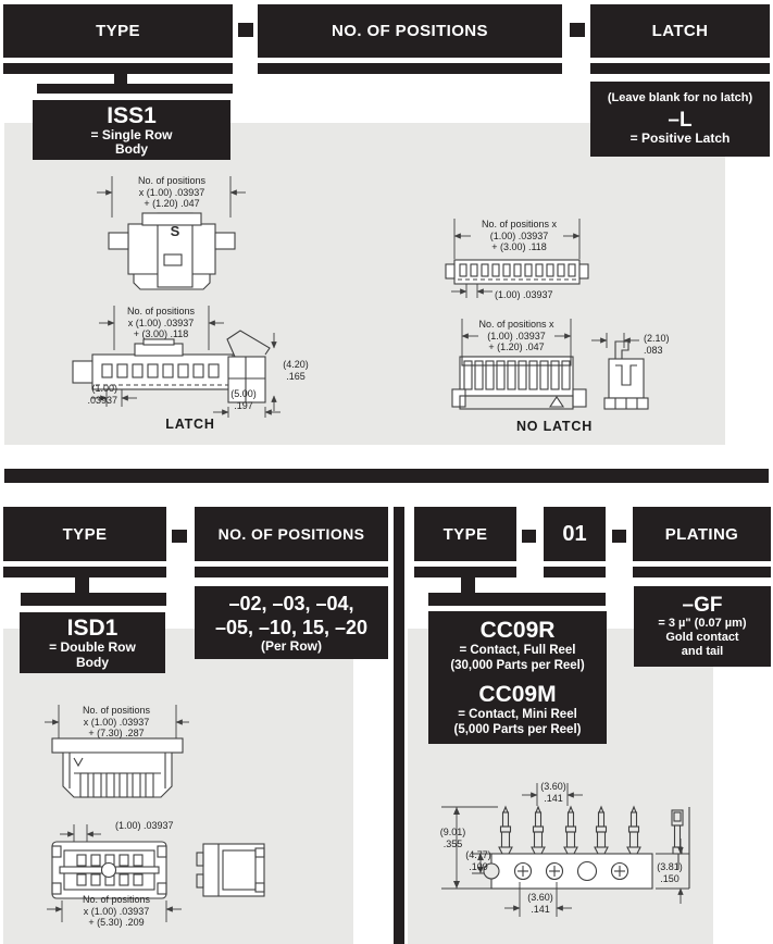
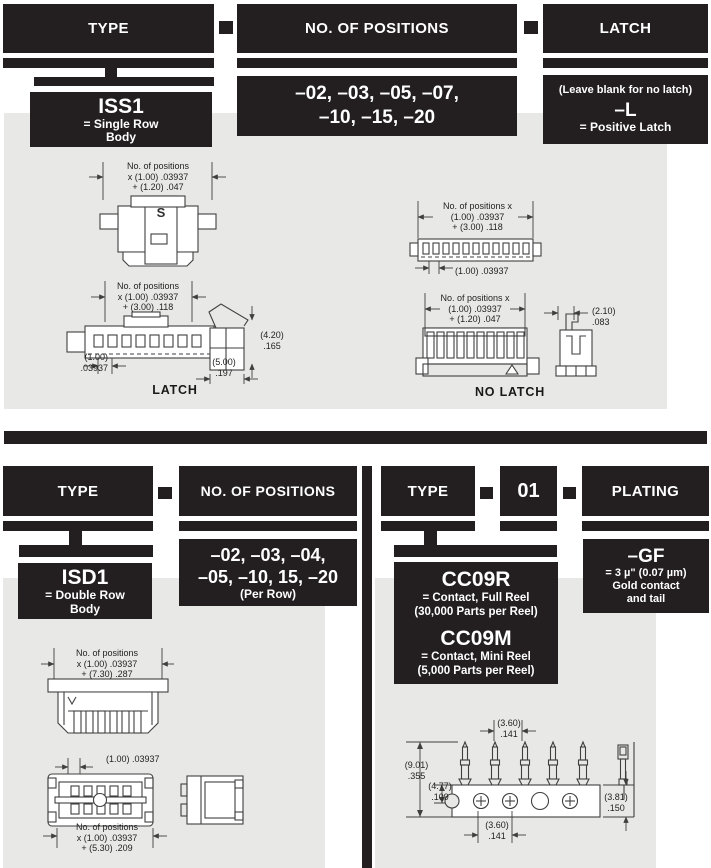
  TYPE
  NO. OF POSITIONS
  LATCH
  ISS1
  = Single Row
  Body
+ –02, –03, –05, –07,
+ –10, –15, –20
  (Leave blank for no latch)
  –L
  = Positive Latch
  No. of positions
  x (1.00) .03937
  + (1.20) .047
  S
  No. of positions
  x (1.00) .03937
  + (3.00) .118
  (1.00)
  .03937
  (4.20)
  .165
  (5.00)
  .197
  LATCH
  No. of positions x
  (1.00) .03937
  + (3.00) .118
  (1.00) .03937
  No. of positions x
  (1.00) .03937
  + (1.20) .047
  (2.10)
  .083
  NO LATCH
  TYPE
  NO. OF POSITIONS
  ISD1
  = Double Row
  Body
  –02, –03, –04,
  –05, –10, 15, –20
  (Per Row)
  TYPE
  01
  PLATING
  CC09R
  = Contact, Full Reel
  (30,000 Parts per Reel)
  CC09M
  = Contact, Mini Reel
  (5,000 Parts per Reel)
  –GF
  = 3 µ" (0.07 µm)
  Gold contact
  and tail
  No. of positions
  x (1.00) .03937
  + (7.30) .287
  (1.00) .03937
  No. of positions
  x (1.00) .03937
  + (5.30) .209
  (3.60)
  .141
  (9.01)
  .355
  (4.77)
  .109
  (3.81)
  .150
  (3.60)
  .141
